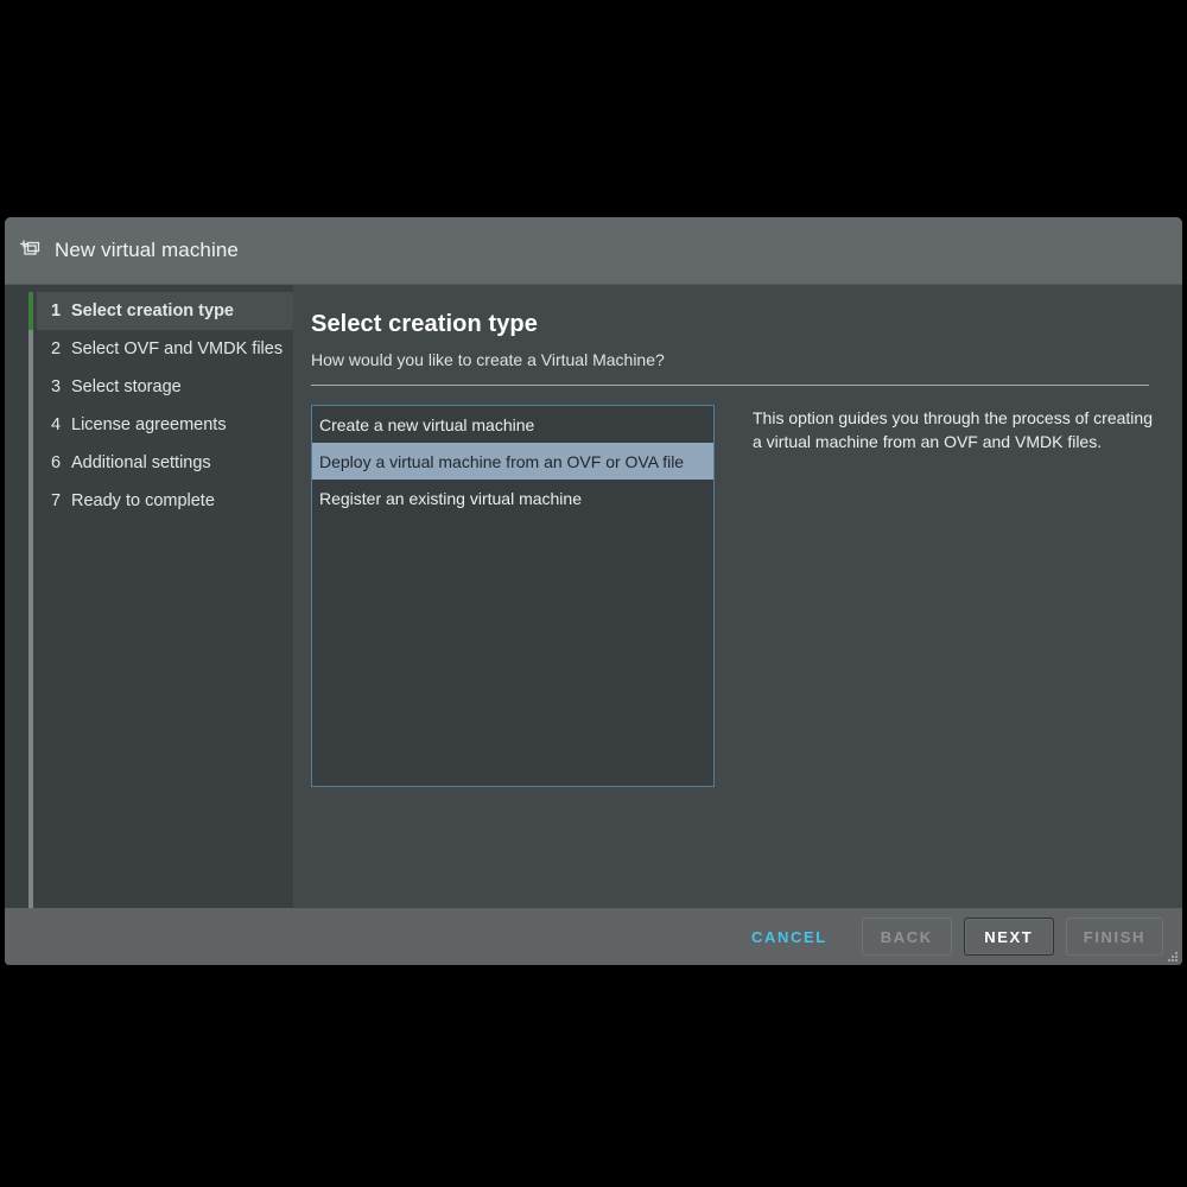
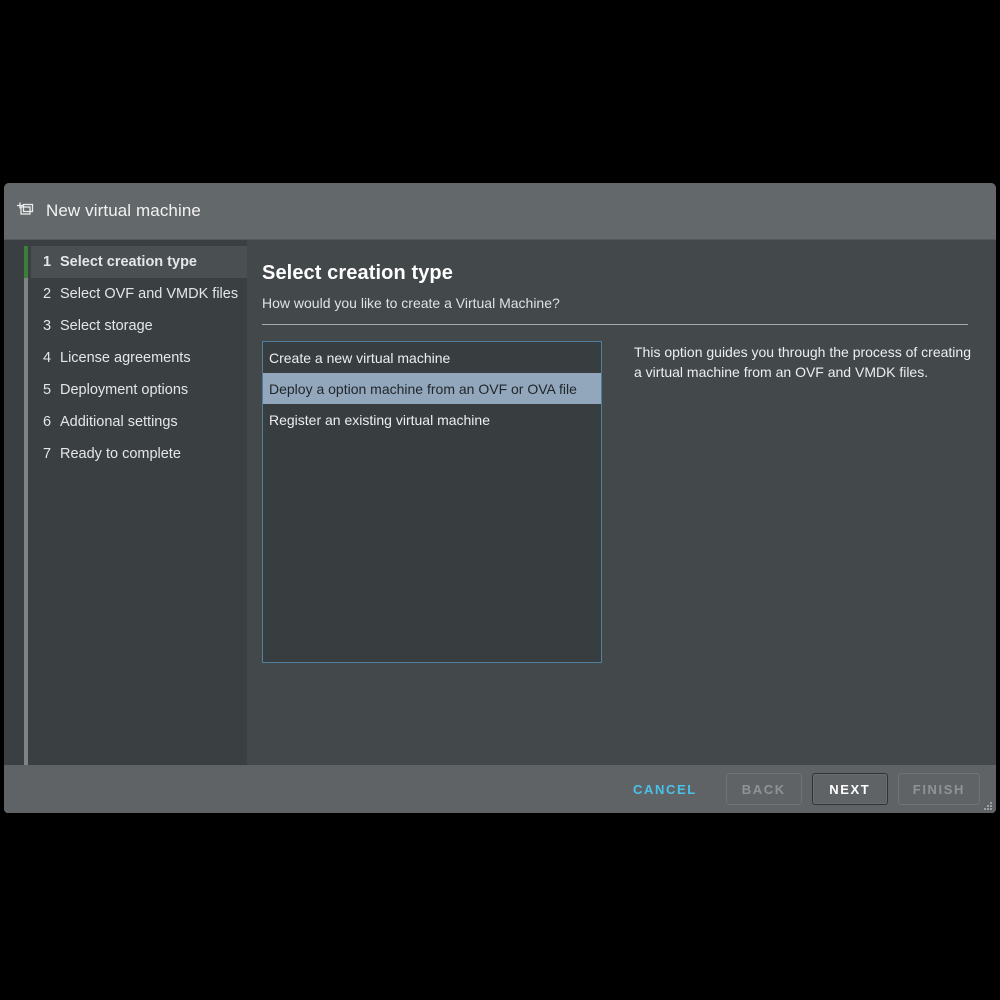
  New virtual machine
  1
  Select creation type
  2
  Select OVF and VMDK files
  3
  Select storage
  4
  License agreements
+ 5
+ Deployment options
  6
  Additional settings
  7
  Ready to complete
  Select creation type
  How would you like to create a Virtual Machine?
  Create a new virtual machine
- Deploy a virtual machine from an OVF or OVA file
+ Deploy a option machine from an OVF or OVA file
  Register an existing virtual machine
  This option guides you through the process of creating a virtual machine from an OVF and VMDK files.
  CANCEL
  BACK
  NEXT
  FINISH
